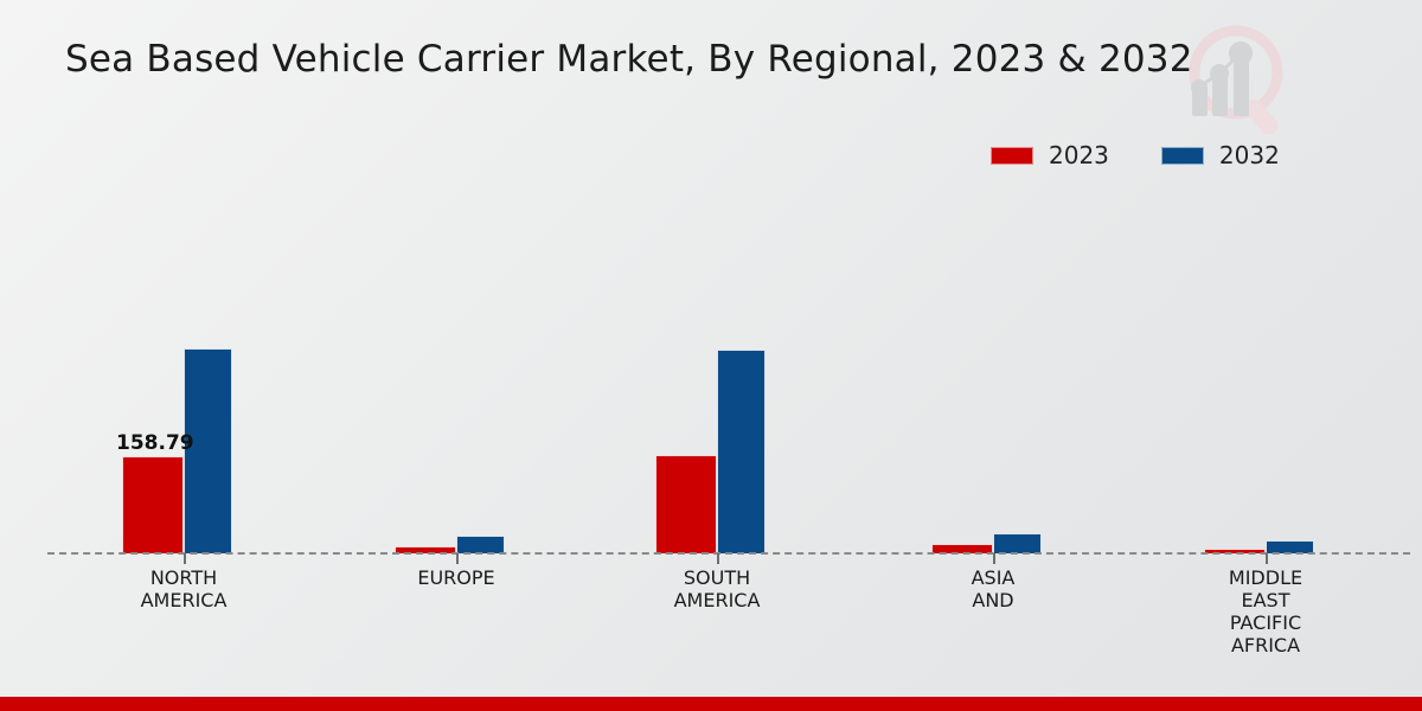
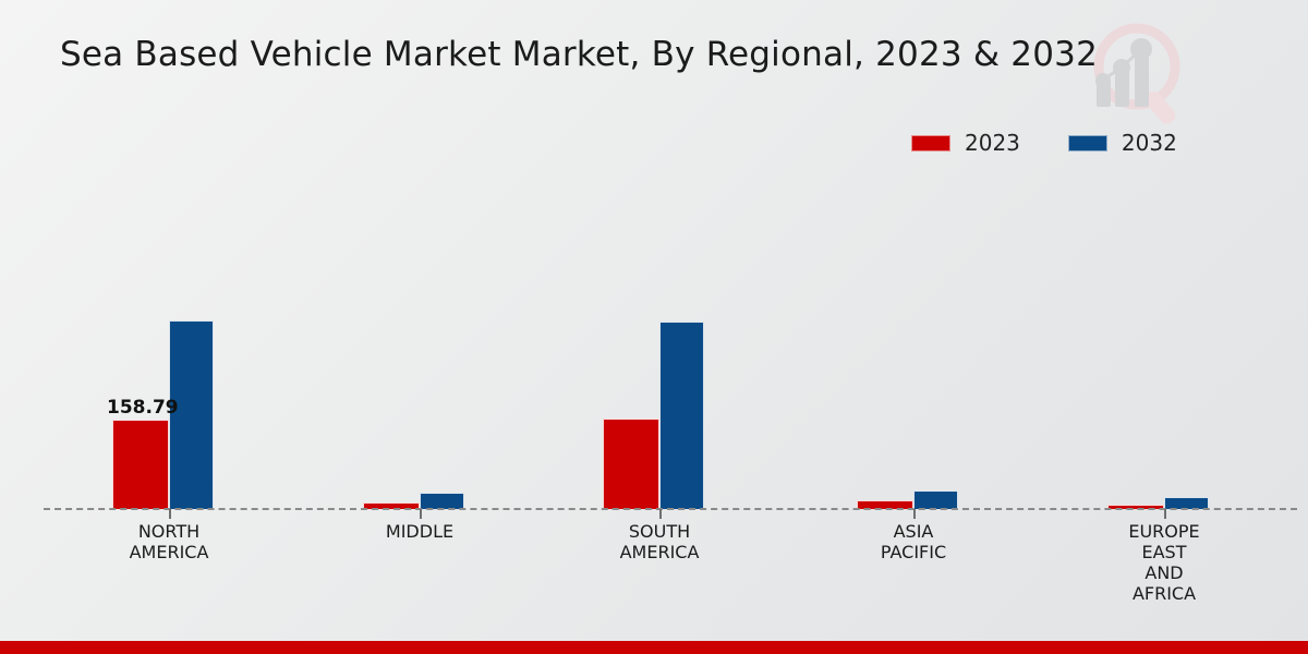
- Sea Based Vehicle Carrier Market, By Regional, 2023 & 2032
+ Sea Based Vehicle Market Market, By Regional, 2023 & 2032
  2023
  2032
  NORTH
  AMERICA
- EUROPE
+ MIDDLE
  SOUTH
  AMERICA
  ASIA
- AND
+ PACIFIC
- MIDDLE
+ EUROPE
  EAST
- PACIFIC
+ AND
  AFRICA
  158.79
